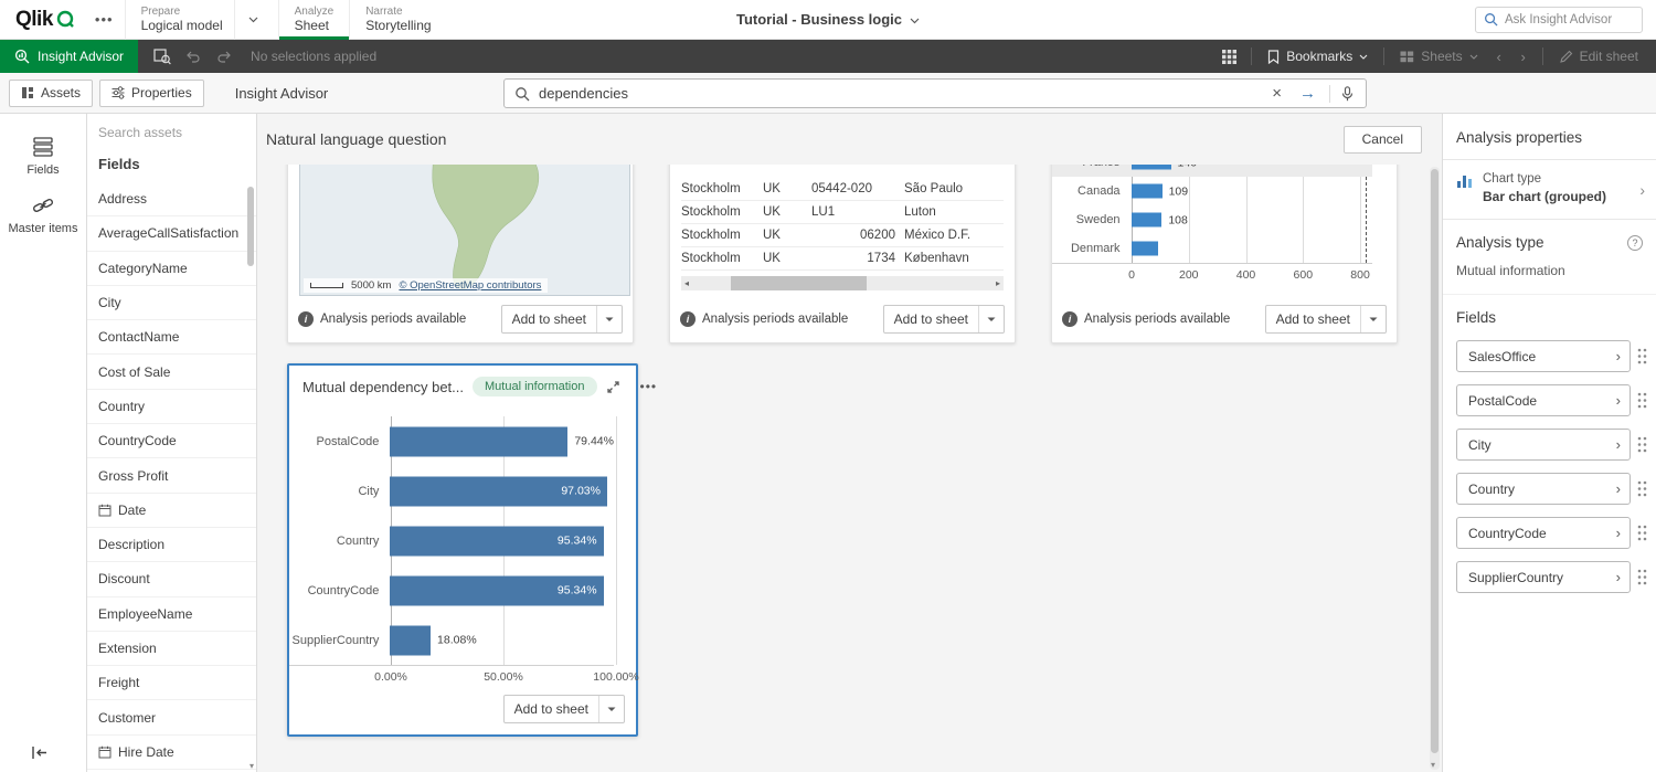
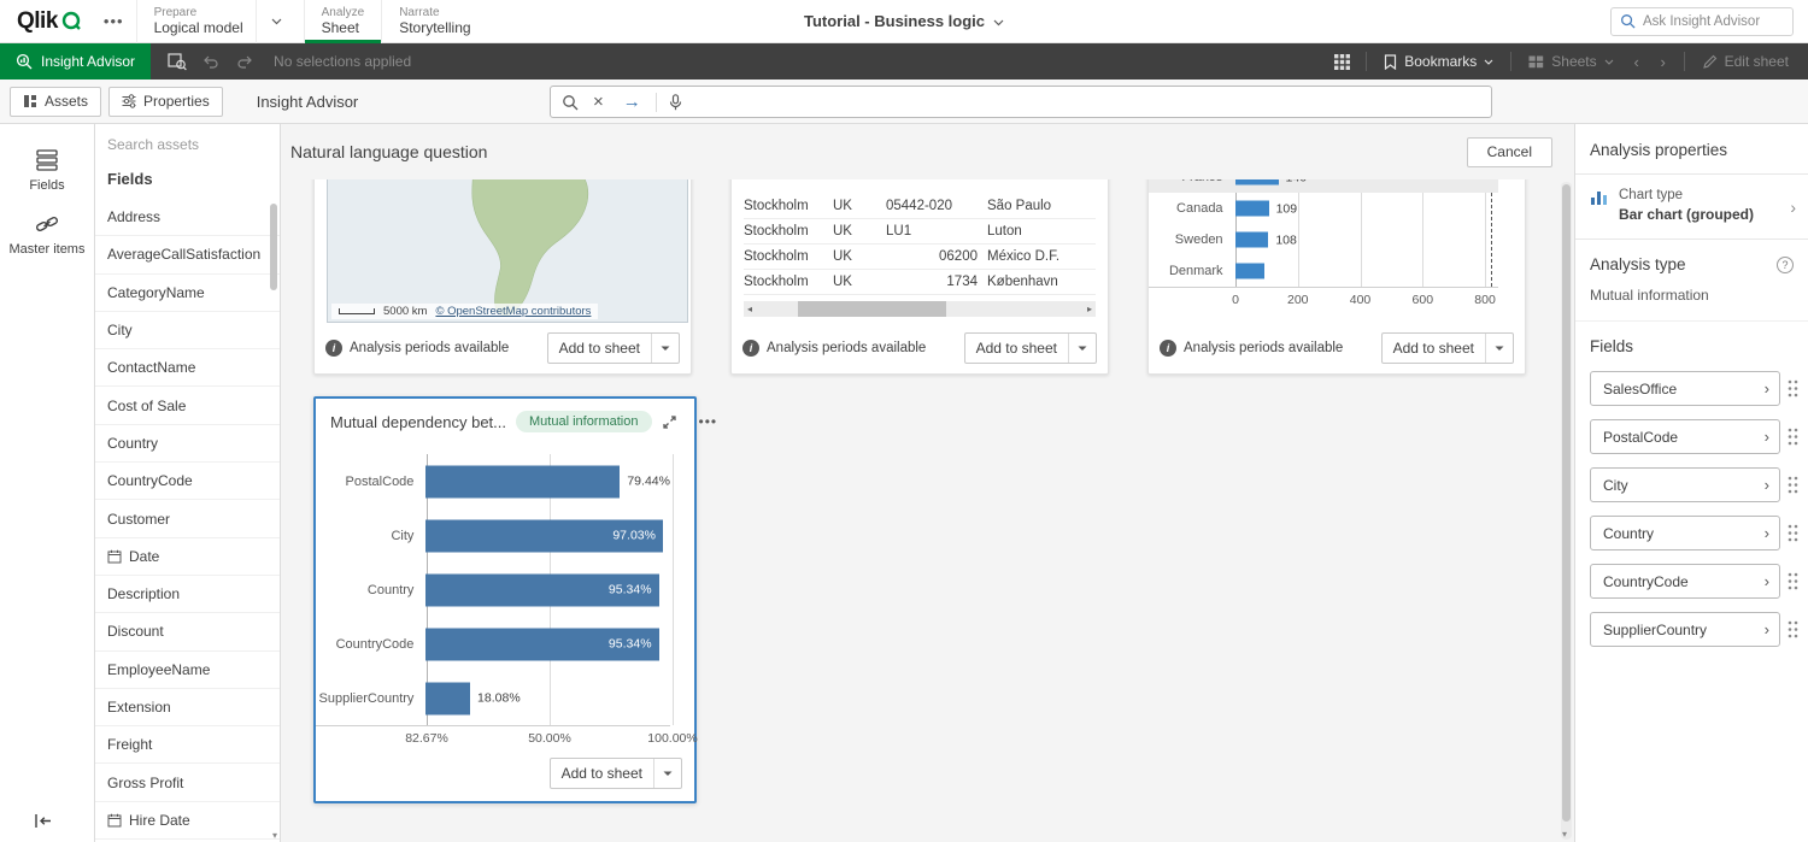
  Qlik
  •••
  Prepare
  Logical model
  Analyze
  Sheet
  Narrate
  Storytelling
  Tutorial - Business logic
  Ask Insight Advisor
  Insight Advisor
  No selections applied
  Bookmarks
  Sheets
  ‹
  ›
  Edit sheet
  Assets
  Properties
  Insight Advisor
- dependencies
  ×
  →
  Fields
  Master items
  Search assets
  Fields
  Address
  AverageCallSatisfaction
  CategoryName
  City
  ContactName
  Cost of Sale
  Country
  CountryCode
- Gross Profit
+ Customer
  Date
  Description
  Discount
  EmployeeName
  Extension
  Freight
- Customer
+ Gross Profit
  Hire Date
  ▾
  Natural language question
  Cancel
  5000 km
  © OpenStreetMap contributors
  i
  Analysis periods available
  Add to sheet
  Stockholm
  UK
  05442-020
  São Paulo
  Stockholm
  UK
  LU1
  Luton
  Stockholm
  UK
  06200
  México D.F.
  Stockholm
  UK
  1734
  København
  ◂
  ▸
  i
  Analysis periods available
  Add to sheet
  Canada
  109
  Sweden
  108
  Denmark
  0
  200
  400
  600
  800
  i
  Analysis periods available
  Add to sheet
  Mutual dependency bet...
  Mutual information
  •••
  PostalCode
  79.44%
  City
  97.03%
  Country
  95.34%
  CountryCode
  95.34%
  SupplierCountry
  18.08%
- 0.00%
+ 82.67%
  50.00%
  100.00%
  Add to sheet
  ▾
  Analysis properties
  Chart type
  Bar chart (grouped)
  ›
  Analysis type
  ?
  Mutual information
  Fields
  SalesOffice
  ›
  PostalCode
  ›
  City
  ›
  Country
  ›
  CountryCode
  ›
  SupplierCountry
  ›
